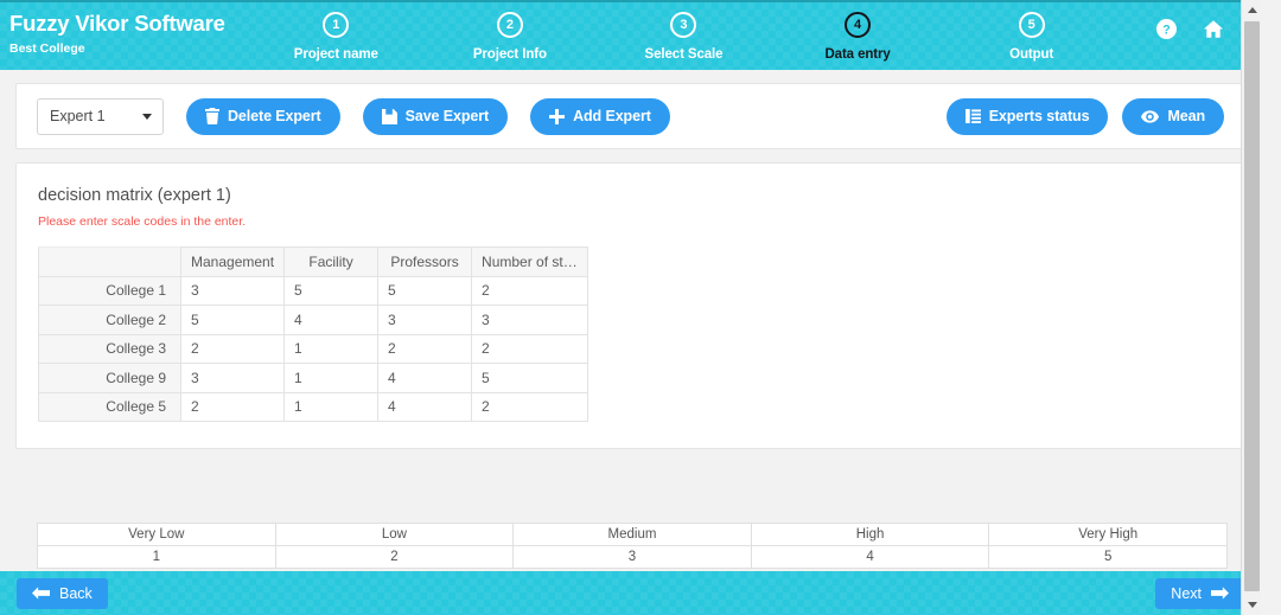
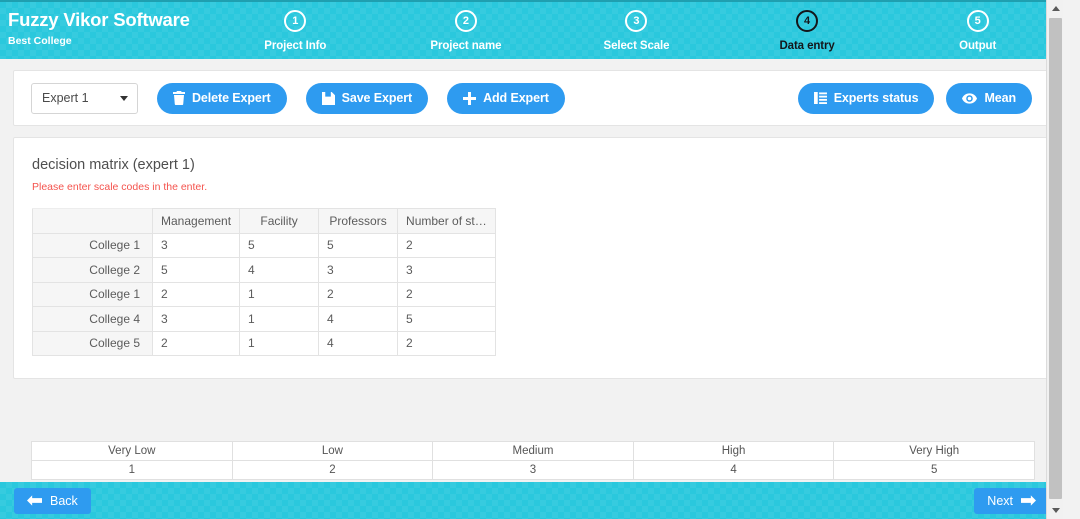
  Fuzzy Vikor Software
  Best College
  1
- Project name
+ Project Info
  2
- Project Info
+ Project name
  3
  Select Scale
  4
  Data entry
  5
  Output
- ?
  Expert 1
  Delete Expert
  Save Expert
  Add Expert
  Experts status
  Mean
  decision matrix (expert 1)
  Please enter scale codes in the enter.
  	Management	Facility	Professors	Number of st…
  College 1	3	5	5	2
  College 2	5	4	3	3
- College 3	2	1	2	2
+ College 1	2	1	2	2
- College 9	3	1	4	5
+ College 4	3	1	4	5
  College 5	2	1	4	2
  Very Low	Low	Medium	High	Very High
  1	2	3	4	5
  Back
  Next
